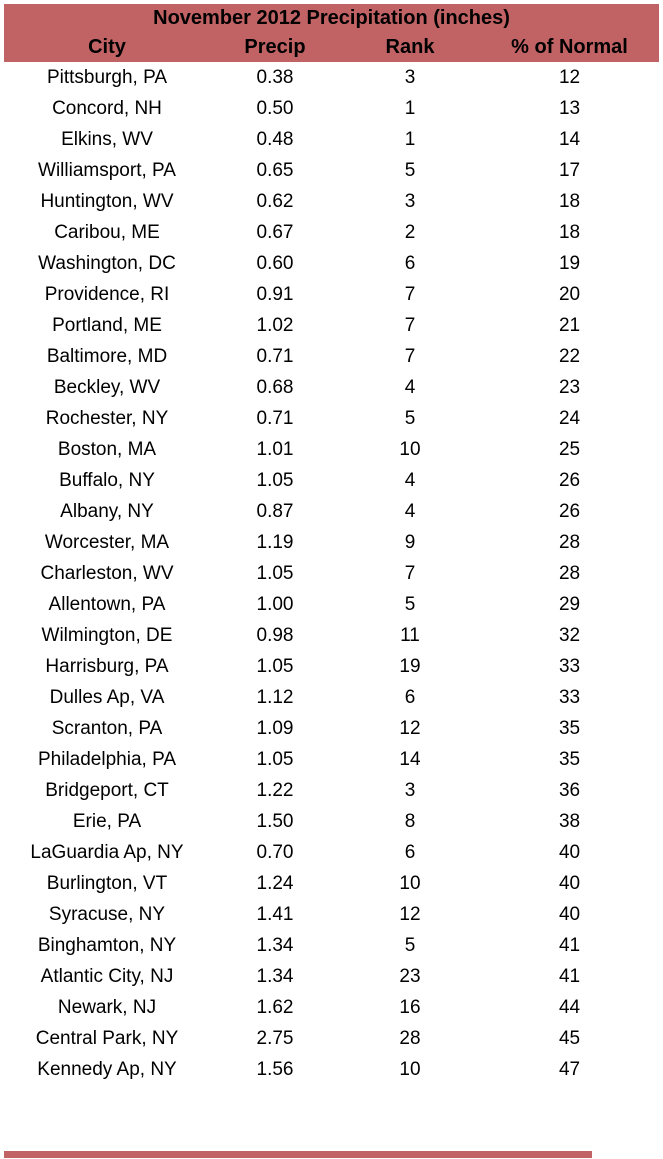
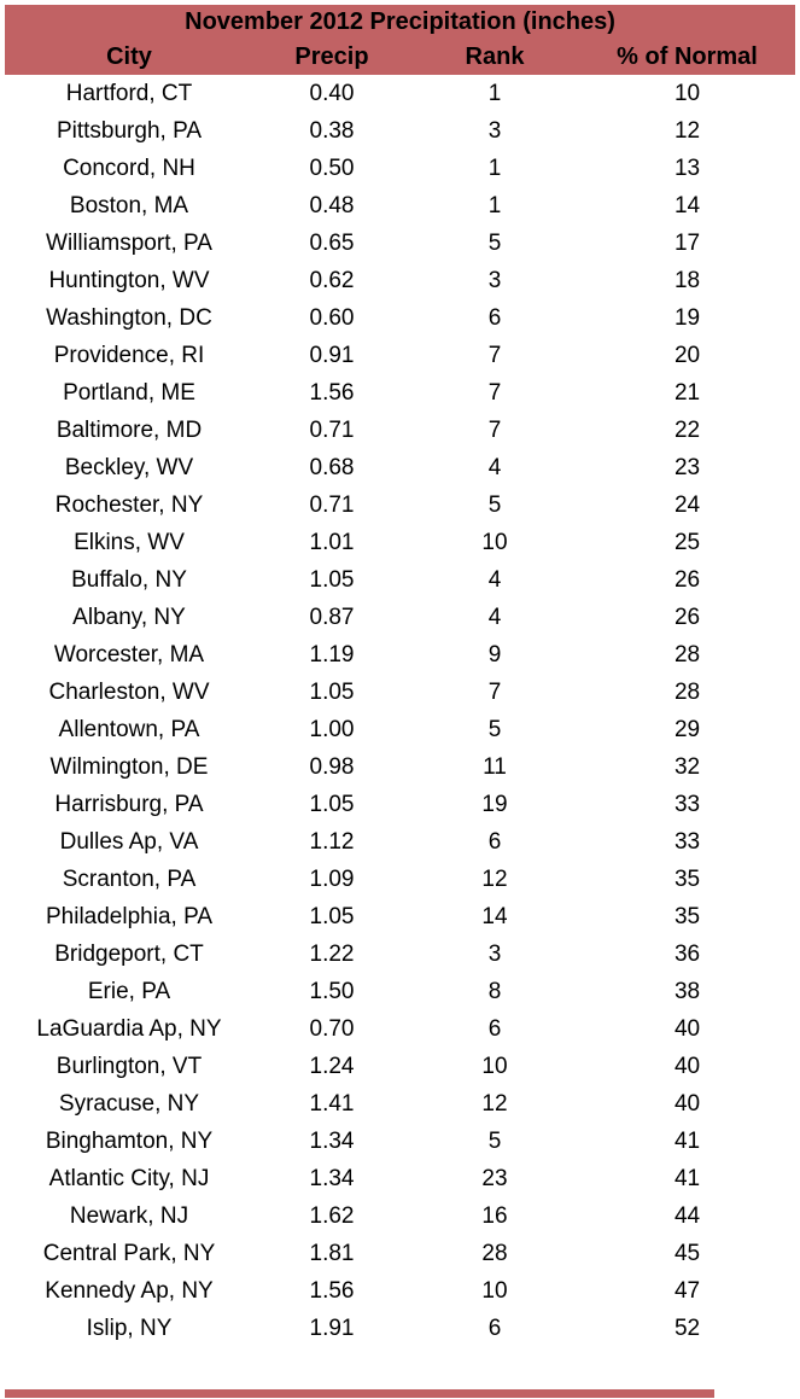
  November 2012 Precipitation (inches)
  City	Precip	Rank	% of Normal
+ Hartford, CT	0.40	1	10
  Pittsburgh, PA	0.38	3	12
  Concord, NH	0.50	1	13
- Elkins, WV	0.48	1	14
+ Boston, MA	0.48	1	14
  Williamsport, PA	0.65	5	17
  Huntington, WV	0.62	3	18
- Caribou, ME	0.67	2	18
  Washington, DC	0.60	6	19
  Providence, RI	0.91	7	20
- Portland, ME	1.02	7	21
+ Portland, ME	1.56	7	21
  Baltimore, MD	0.71	7	22
  Beckley, WV	0.68	4	23
  Rochester, NY	0.71	5	24
- Boston, MA	1.01	10	25
+ Elkins, WV	1.01	10	25
  Buffalo, NY	1.05	4	26
  Albany, NY	0.87	4	26
  Worcester, MA	1.19	9	28
  Charleston, WV	1.05	7	28
  Allentown, PA	1.00	5	29
  Wilmington, DE	0.98	11	32
  Harrisburg, PA	1.05	19	33
  Dulles Ap, VA	1.12	6	33
  Scranton, PA	1.09	12	35
  Philadelphia, PA	1.05	14	35
  Bridgeport, CT	1.22	3	36
  Erie, PA	1.50	8	38
  LaGuardia Ap, NY	0.70	6	40
  Burlington, VT	1.24	10	40
  Syracuse, NY	1.41	12	40
  Binghamton, NY	1.34	5	41
  Atlantic City, NJ	1.34	23	41
  Newark, NJ	1.62	16	44
- Central Park, NY	2.75	28	45
+ Central Park, NY	1.81	28	45
  Kennedy Ap, NY	1.56	10	47
+ Islip, NY	1.91	6	52
